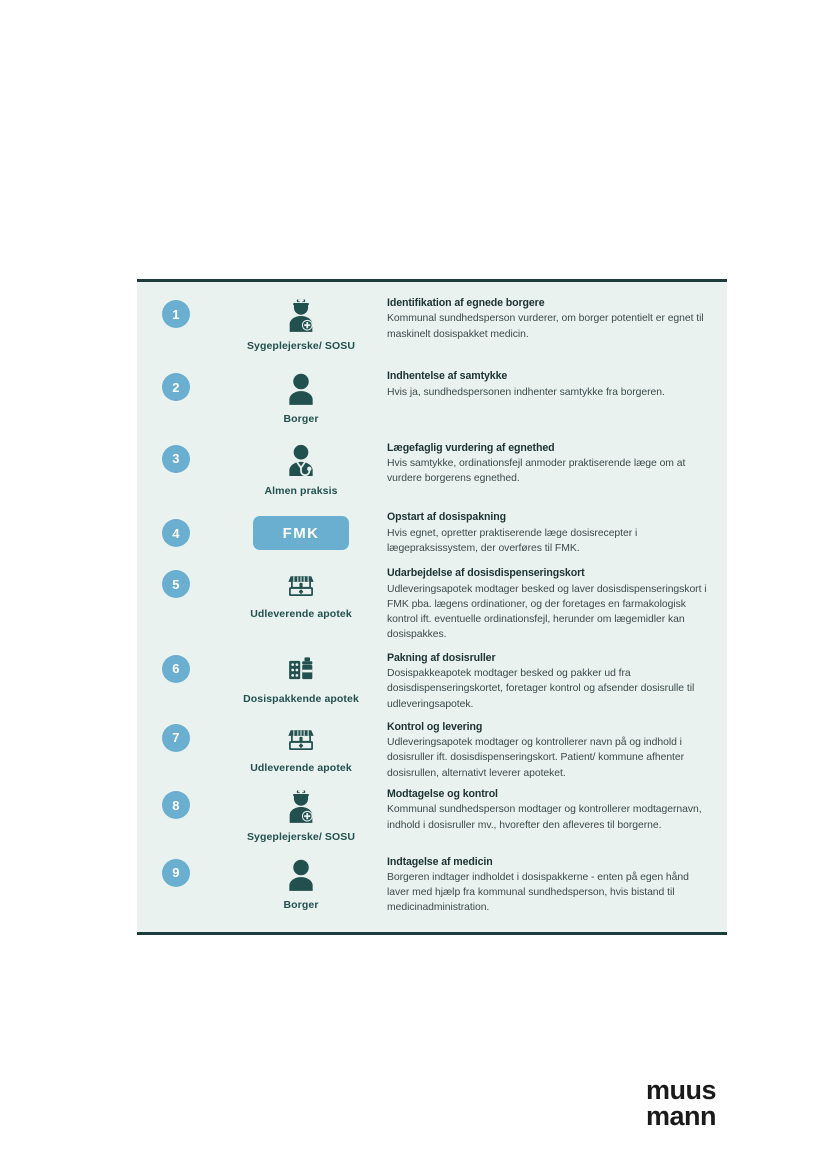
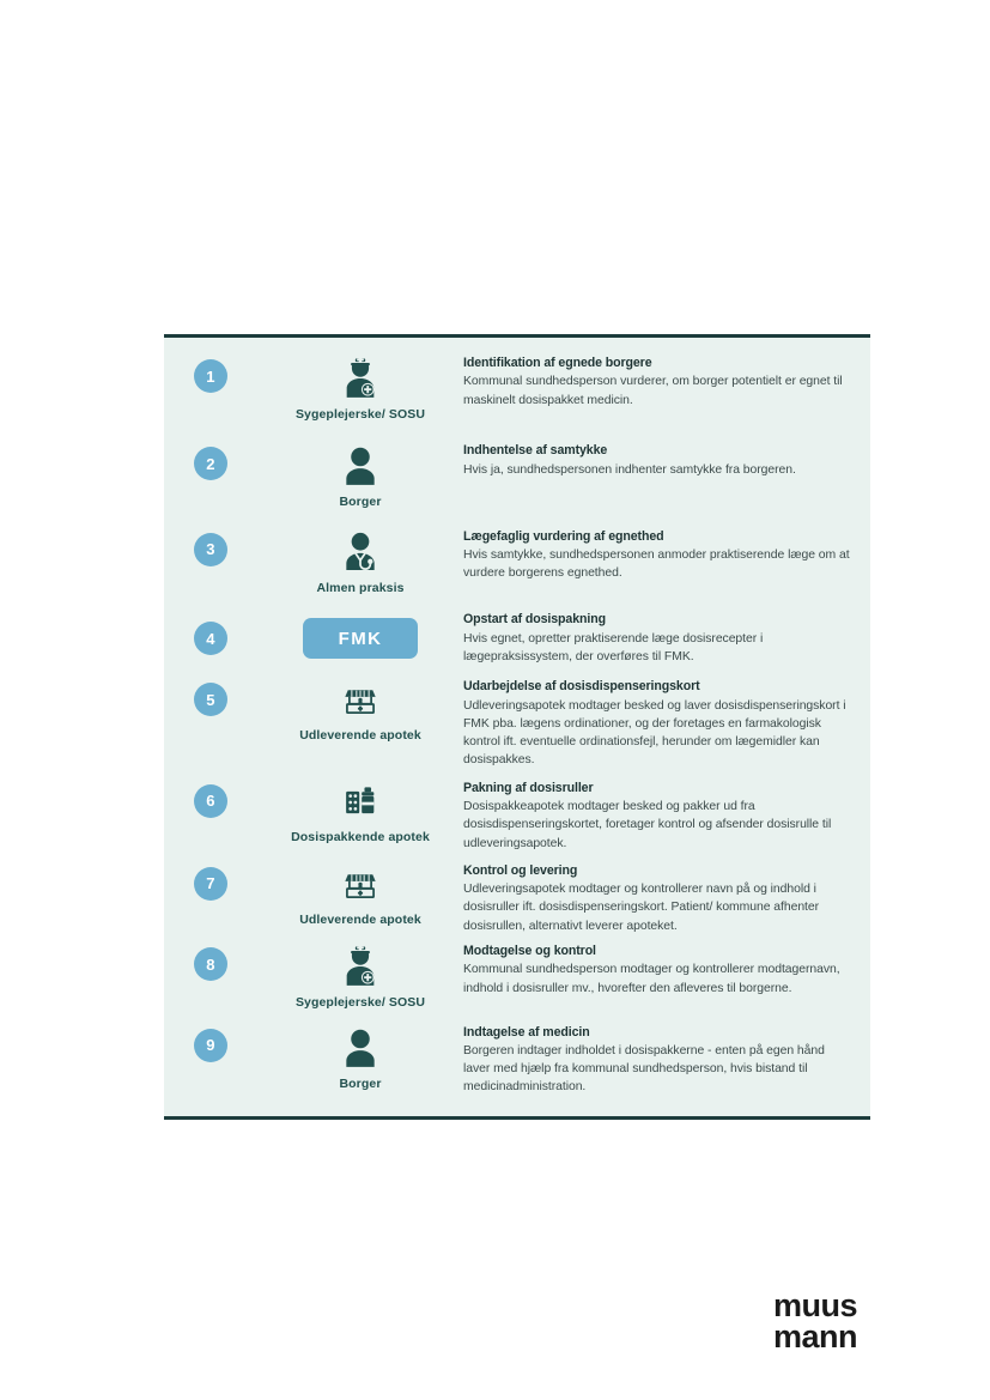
  1
  Sygeplejerske/ SOSU
  Identifikation af egnede borgere
  Kommunal sundhedsperson vurderer, om borger potentielt er egnet til maskinelt dosispakket medicin.
  2
  Borger
  Indhentelse af samtykke
  Hvis ja, sundhedspersonen indhenter samtykke fra borgeren.
  3
  Almen praksis
  Lægefaglig vurdering af egnethed
- Hvis samtykke, ordinationsfejl anmoder praktiserende læge om at vurdere borgerens egnethed.
+ Hvis samtykke, sundhedspersonen anmoder praktiserende læge om at vurdere borgerens egnethed.
  4
  FMK
  Opstart af dosispakning
  Hvis egnet, opretter praktiserende læge dosisrecepter i lægepraksissystem, der overføres til FMK.
  5
  Udleverende apotek
  Udarbejdelse af dosisdispenseringskort
  Udleveringsapotek modtager besked og laver dosisdispenseringskort i FMK pba. lægens ordinationer, og der foretages en farmakologisk kontrol ift. eventuelle ordinationsfejl, herunder om lægemidler kan dosispakkes.
  6
  Dosispakkende apotek
  Pakning af dosisruller
  Dosispakkeapotek modtager besked og pakker ud fra dosisdispenseringskortet, foretager kontrol og afsender dosisrulle til udleveringsapotek.
  7
  Udleverende apotek
  Kontrol og levering
  Udleveringsapotek modtager og kontrollerer navn på og indhold i dosisruller ift. dosisdispenseringskort. Patient/ kommune afhenter dosisrullen, alternativt leverer apoteket.
  8
  Sygeplejerske/ SOSU
  Modtagelse og kontrol
  Kommunal sundhedsperson modtager og kontrollerer modtagernavn, indhold i dosisruller mv., hvorefter den afleveres til borgerne.
  9
  Borger
  Indtagelse af medicin
  Borgeren indtager indholdet i dosispakkerne - enten på egen hånd laver med hjælp fra kommunal sundhedsperson, hvis bistand til medicinadministration.
  muus
  mann
